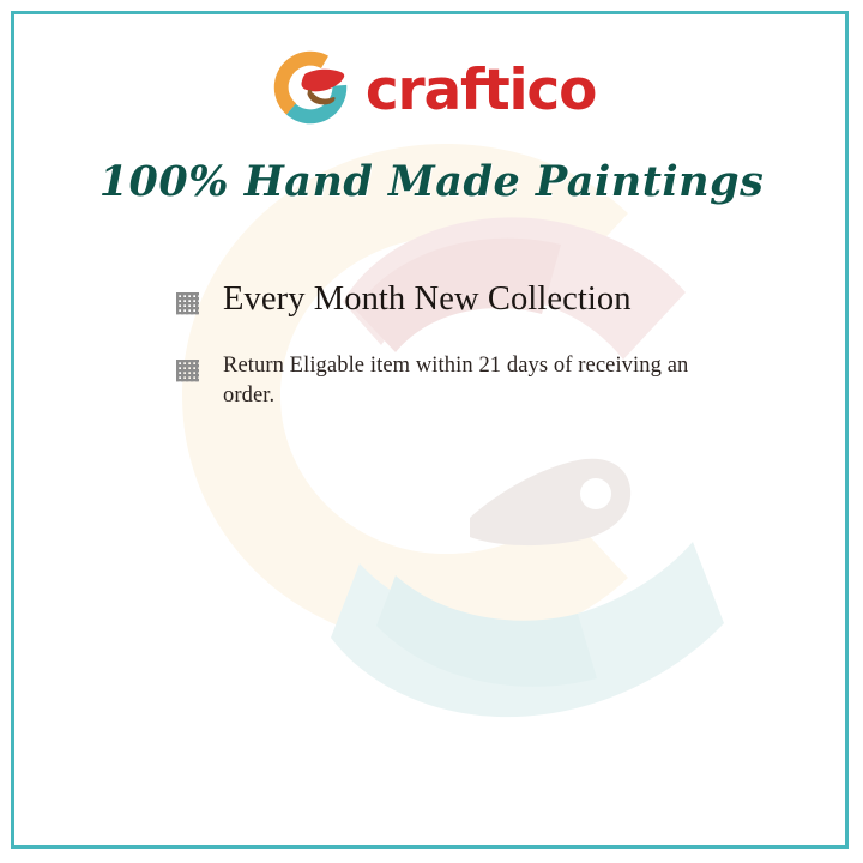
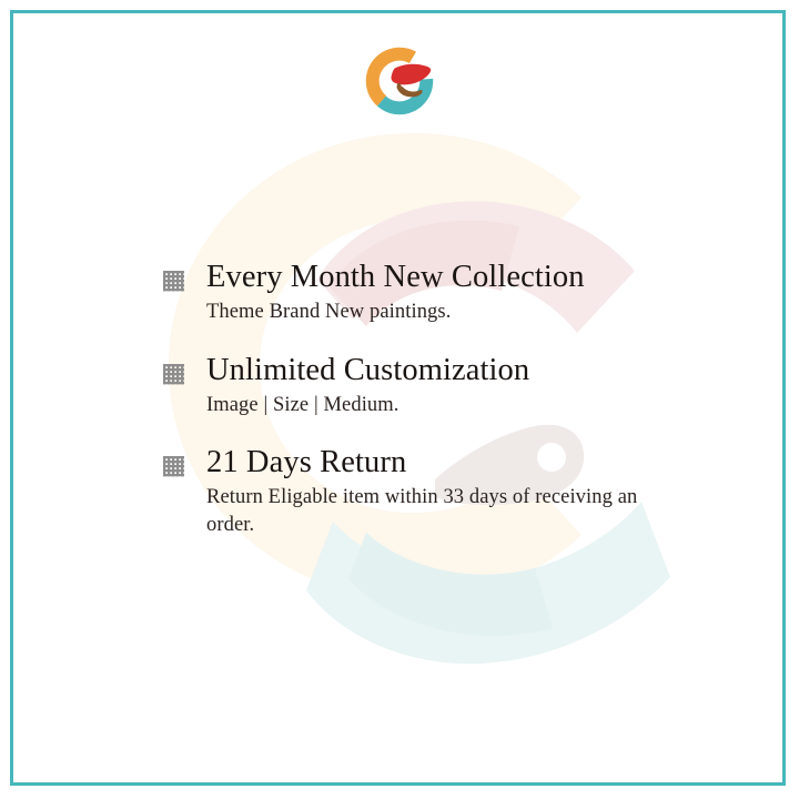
- craftico
- 100% Hand Made Paintings
  Every Month New Collection
+ Theme Brand New paintings.
+ Unlimited Customization
+ Image | Size | Medium.
+ 21 Days Return
- Return Eligable item within 21 days of receiving an order.
+ Return Eligable item within 33 days of receiving an order.
